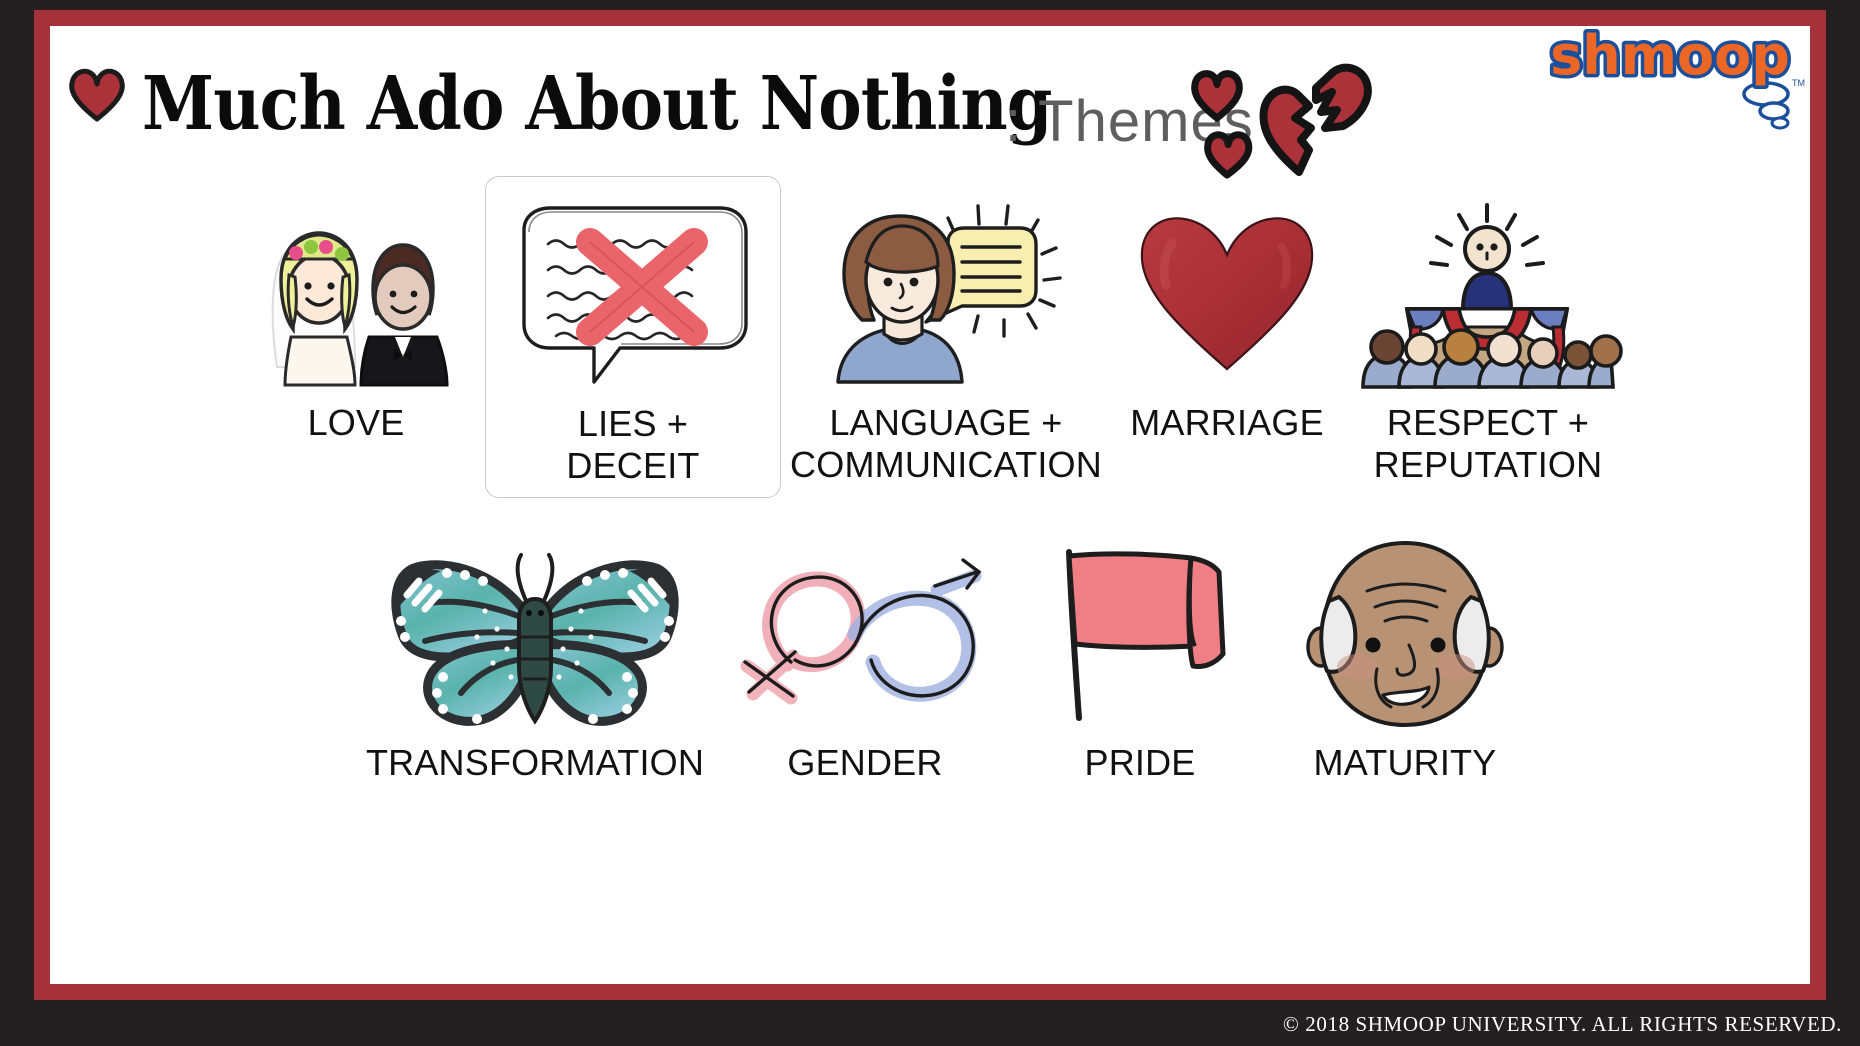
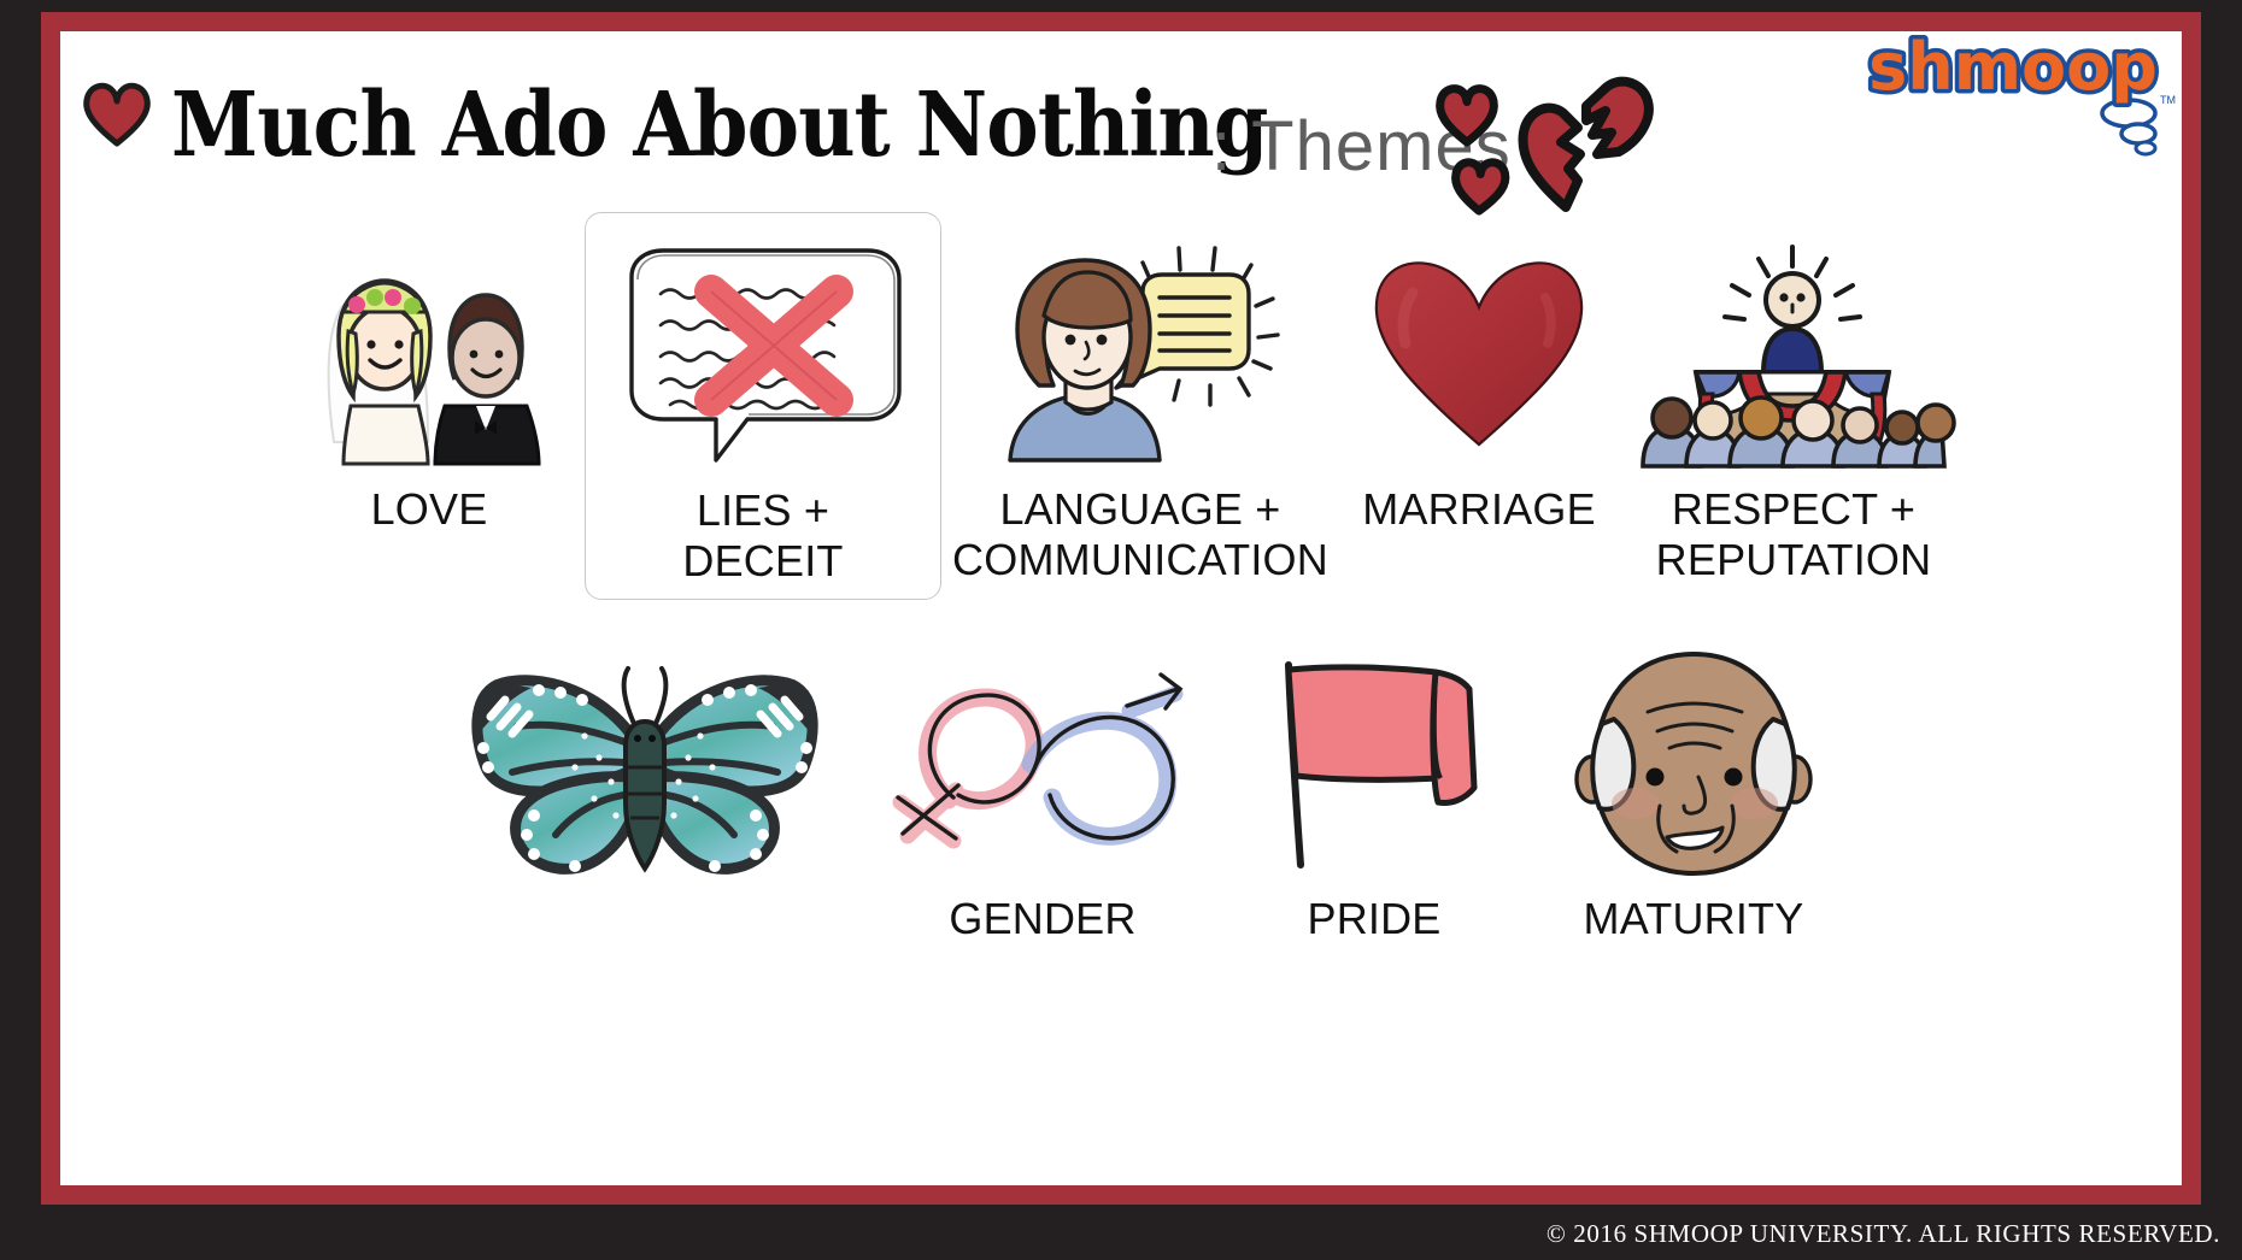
  Much Ado About Nothing
  : Themes
  shmoop
  TM
  LOVE
  LIES +
  DECEIT
  LANGUAGE +
  COMMUNICATION
  MARRIAGE
  RESPECT +
  REPUTATION
- TRANSFORMATION
  GENDER
  PRIDE
  MATURITY
- © 2018 SHMOOP UNIVERSITY. ALL RIGHTS RESERVED.
+ © 2016 SHMOOP UNIVERSITY. ALL RIGHTS RESERVED.
